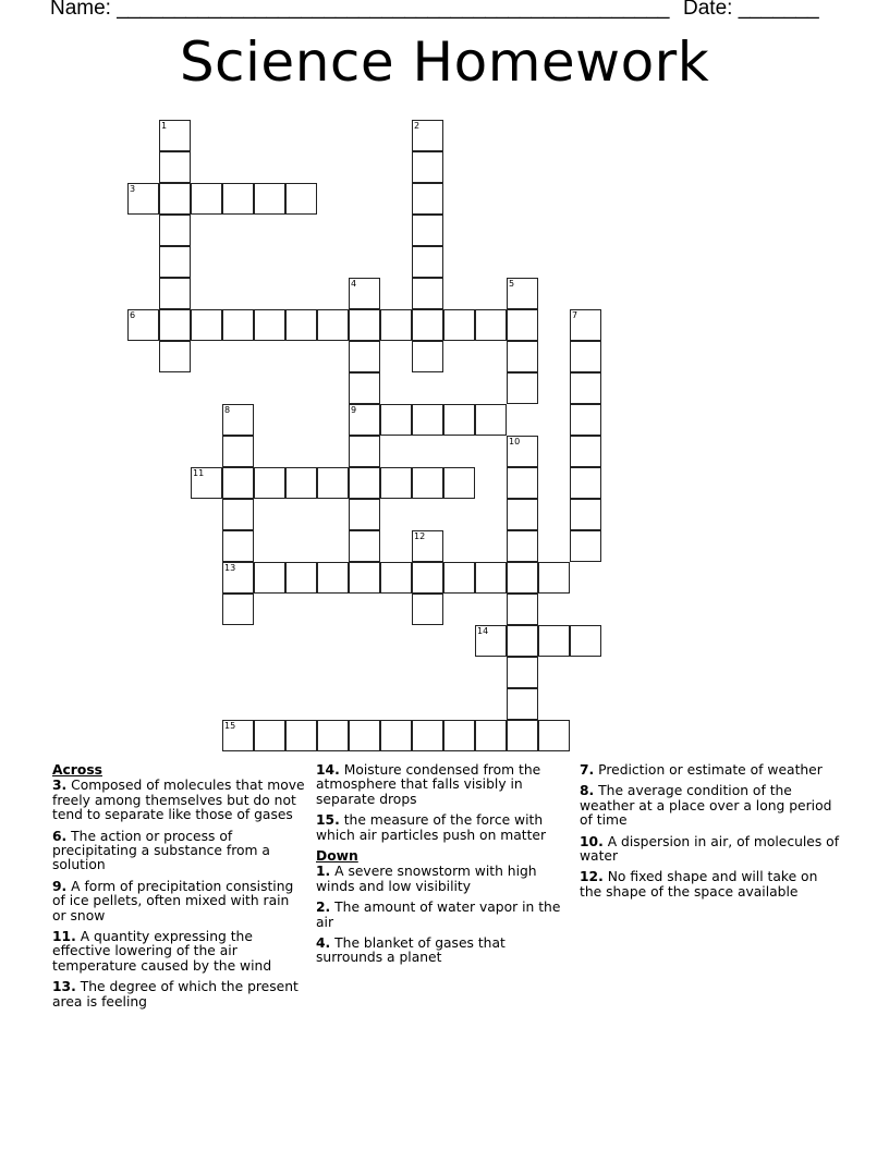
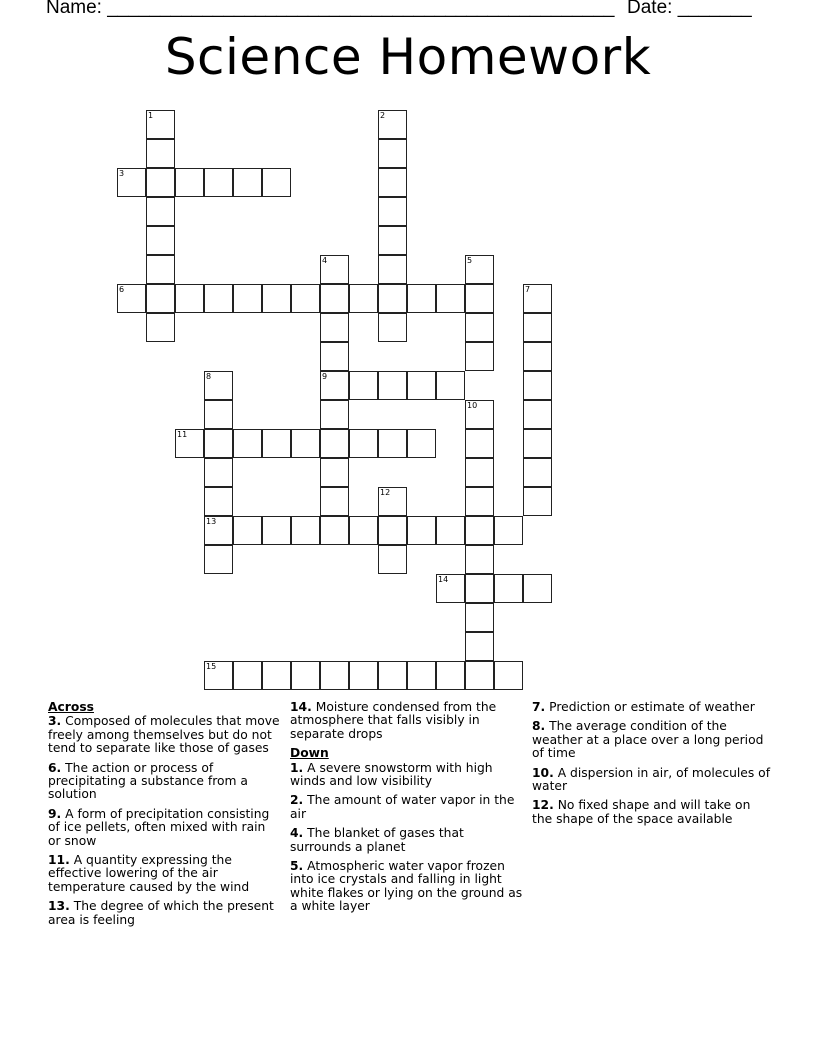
  Name: ________________________________________________
  Date: _______
  Science Homework
  1
  2
  3
  4
  9
  5
  6
  7
  8
  13
  10
  11
  12
  14
  15
  Across
  3. Composed of molecules that move freely among themselves but do not tend to separate like those of gases
  6. The action or process of precipitating a substance from a solution
  9. A form of precipitation consisting of ice pellets, often mixed with rain or snow
  11. A quantity expressing the effective lowering of the air temperature caused by the wind
  13. The degree of which the present area is feeling
  14. Moisture condensed from the atmosphere that falls visibly in separate drops
- 15. the measure of the force with which air particles push on matter
  Down
  1. A severe snowstorm with high winds and low visibility
  2. The amount of water vapor in the air
  4. The blanket of gases that surrounds a planet
+ 5. Atmospheric water vapor frozen into ice crystals and falling in light white flakes or lying on the ground as a white layer
  7. Prediction or estimate of weather
  8. The average condition of the weather at a place over a long period of time
  10. A dispersion in air, of molecules of water
  12. No fixed shape and will take on the shape of the space available
